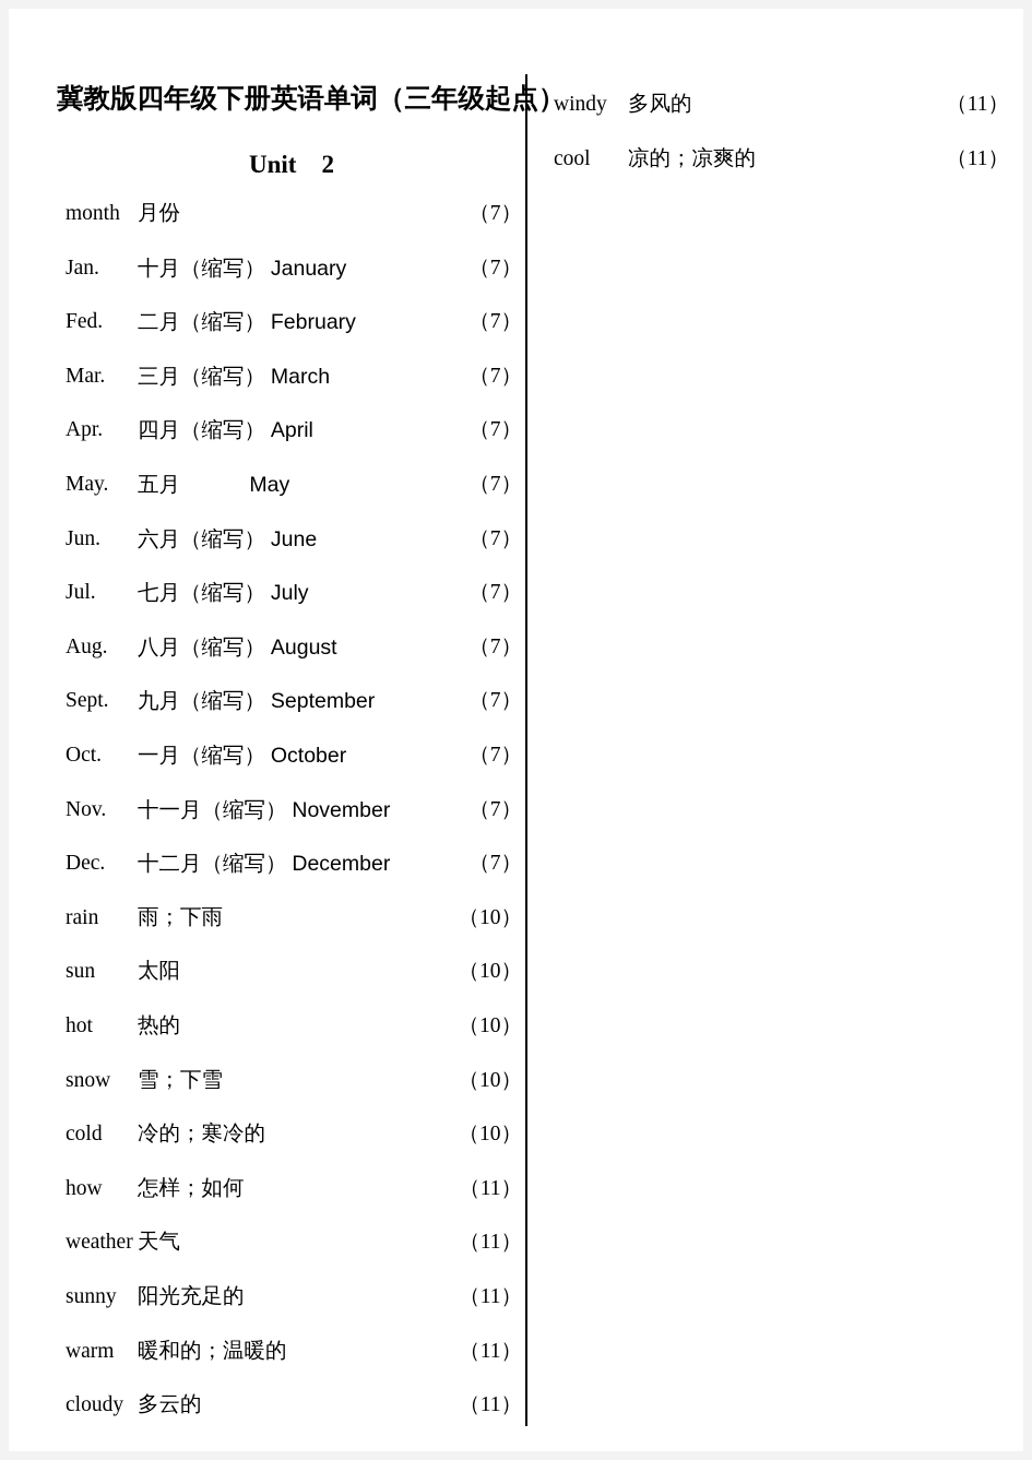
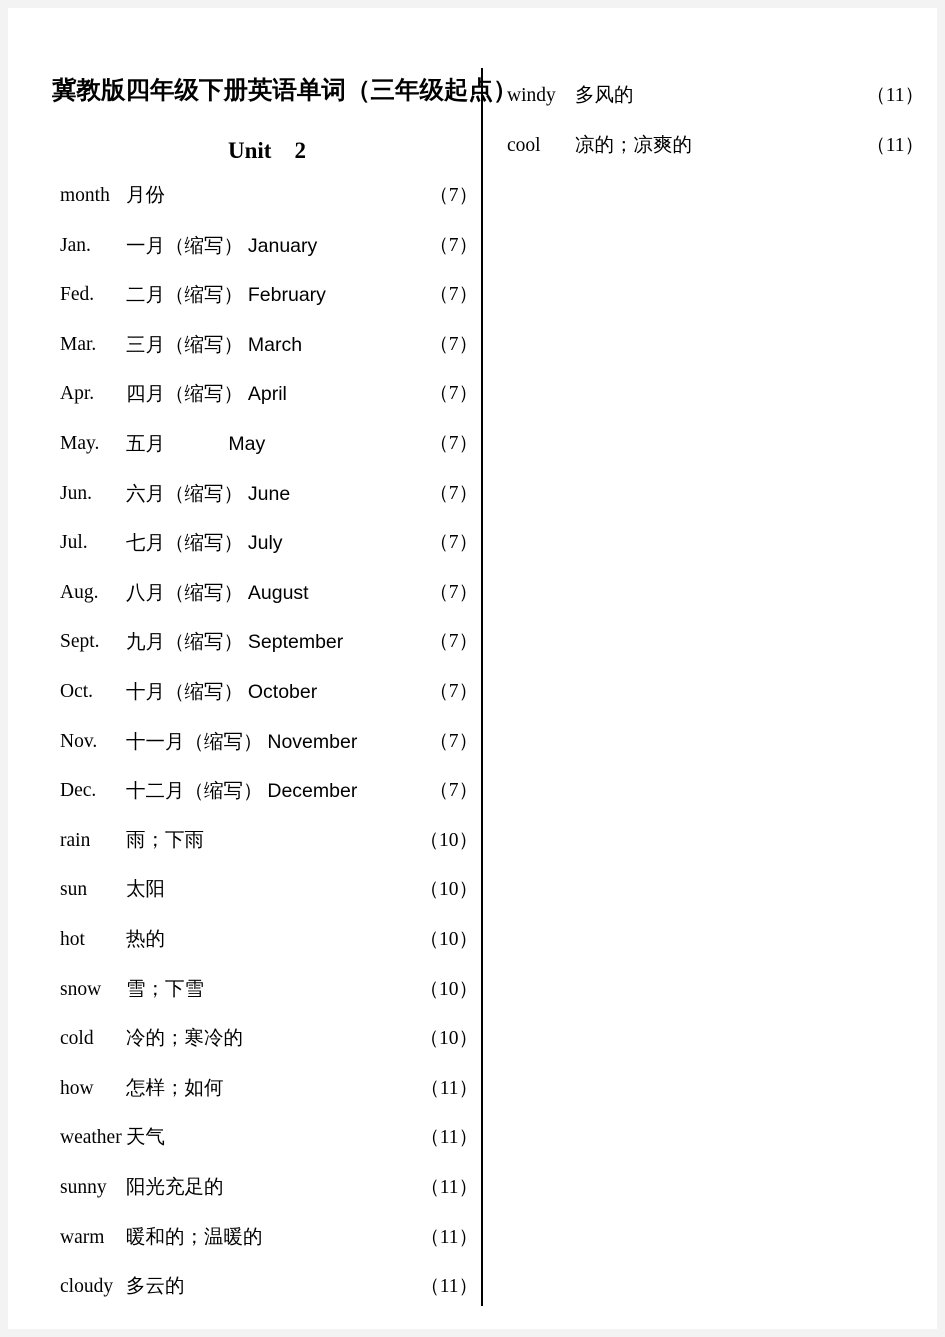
  冀教版四年级下册英语单词（三年级起
  Unit 2
  month
  月份
  （7）
  Jan.
- 十月（缩写） January
+ 一月（缩写） January
  （7）
  Fed.
  二月（缩写） February
  （7）
  Mar.
  三月（缩写） March
  （7）
  Apr.
  四月（缩写） April
  （7）
  May.
  五月 May
  （7）
  Jun.
  六月（缩写） June
  （7）
  Jul.
  七月（缩写） July
  （7）
  Aug.
  八月（缩写） August
  （7）
  Sept.
  九月（缩写） September
  （7）
  Oct.
- 一月（缩写） October
+ 十月（缩写） October
  （7）
  Nov.
  十一月（缩写） November
  （7）
  Dec.
  十二月（缩写） December
  （7）
  rain
  雨；下雨
  （10）
  sun
  太阳
  （10）
  hot
  热的
  （10）
  snow
  雪；下雪
  （10）
  cold
  冷的；寒冷的
  （10）
  how
  怎样；如何
  （11）
  weather
  天气
  （11）
  sunny
  阳光充足的
  （11）
  warm
  暖和的；温暖的
  （11）
  cloudy
  多云的
  （11）
  windy
  多风的
  （11）
  cool
  凉的；凉爽的
  （11）
